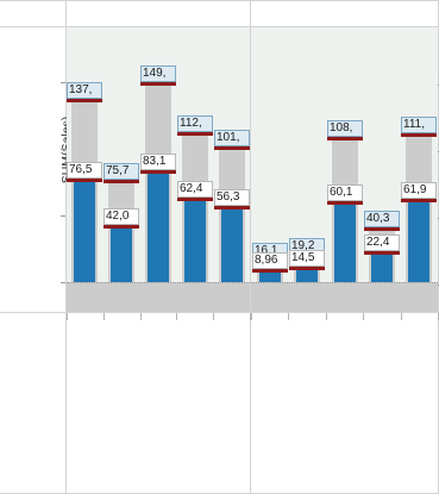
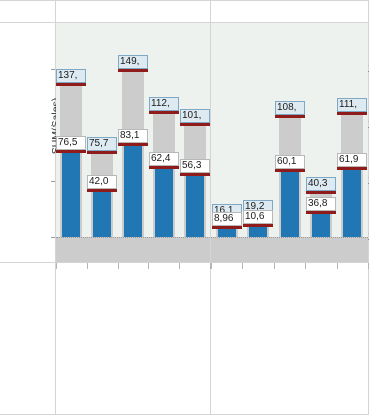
  137,
  76,5
  75,7
  42,0
  149,
  83,1
  112,
  62,4
  101,
  56,3
  16,1
  8,96
  19,2
- 14,5
+ 10,6
  108,
  60,1
  40,3
- 22,4
+ 36,8
  111,
  61,9
